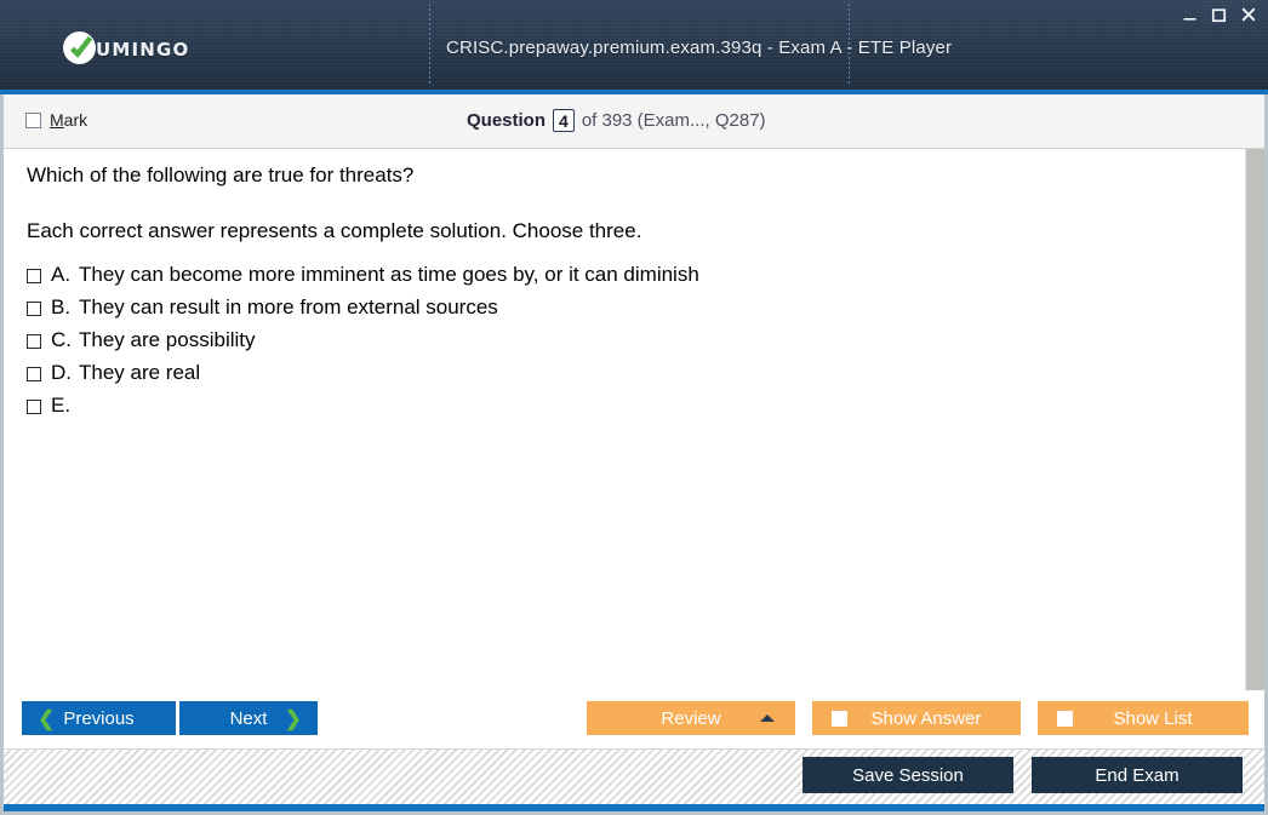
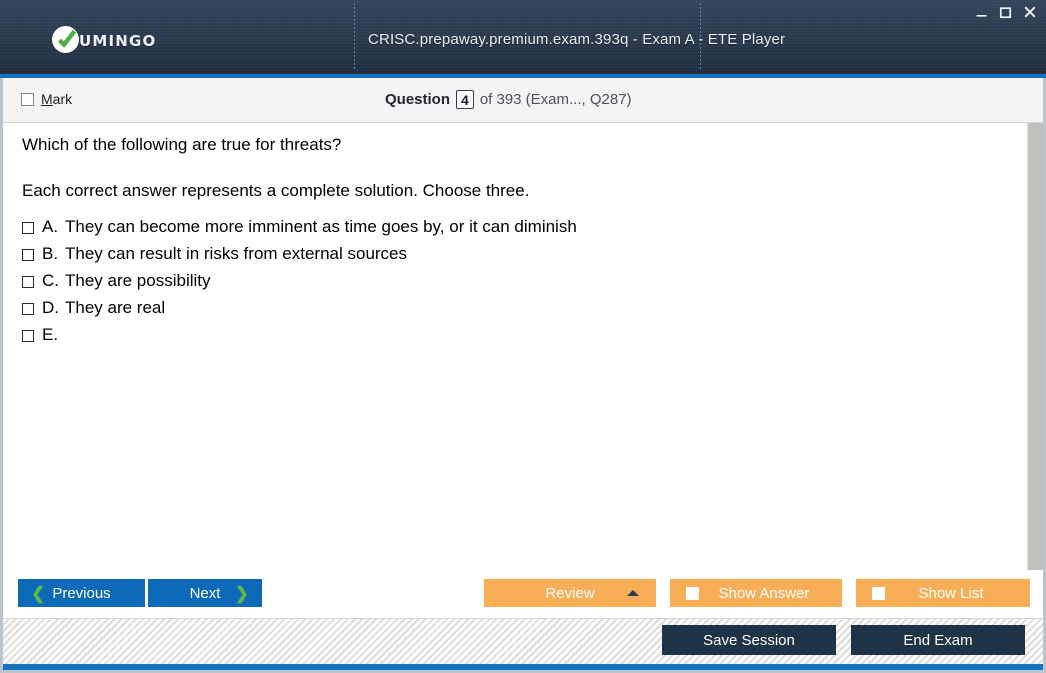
  UMINGO
  CRISC.prepaway.premium.exam.393q - Exam A - ETE Player
  Mark
  Question
  4
  of 393 (Exam..., Q287)
  Which of the following are true for threats?
  Each correct answer represents a complete solution. Choose three.
  A.
  They can become more imminent as time goes by, or it can diminish
  B.
- They can result in more from external sources
+ They can result in risks from external sources
  C.
  They are possibility
  D.
  They are real
  E.
  ❮
  Previous
  Next
  ❯
  Review
  Show Answer
  Show List
  Save Session
  End Exam
